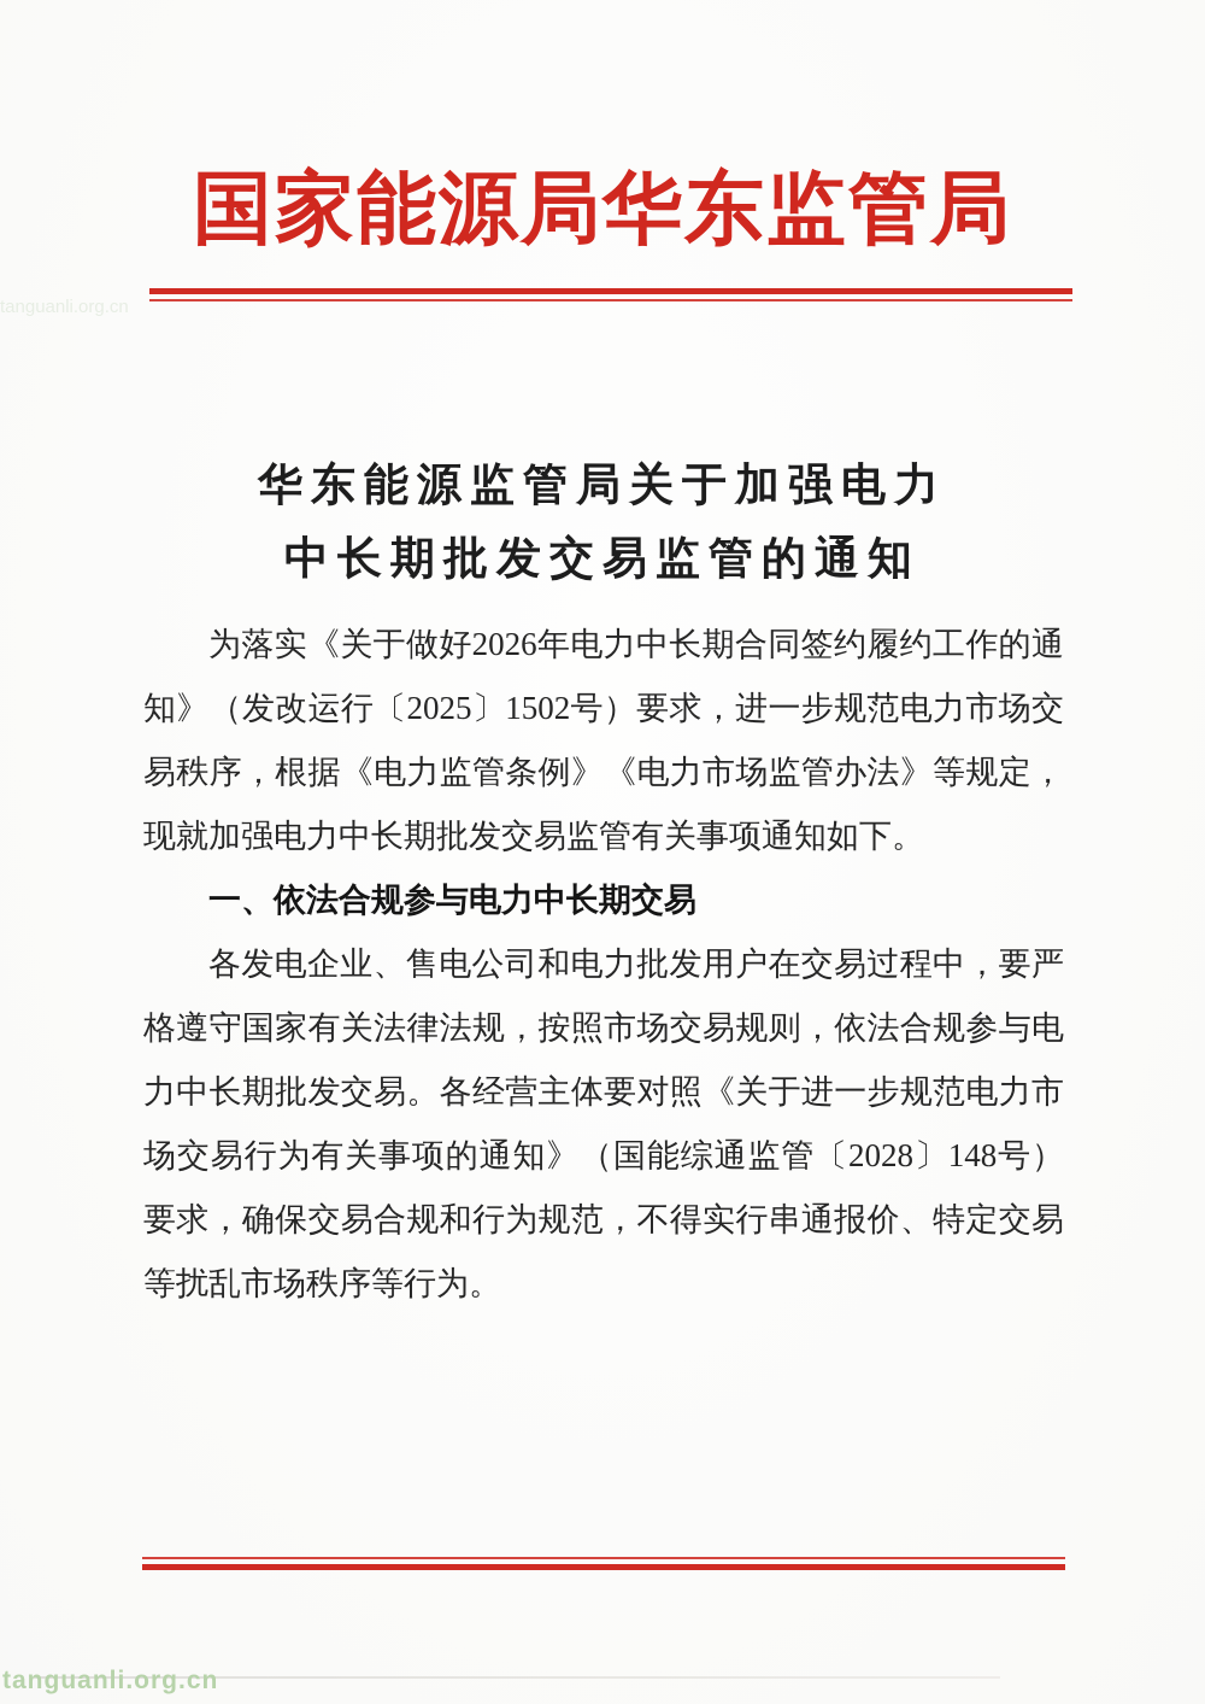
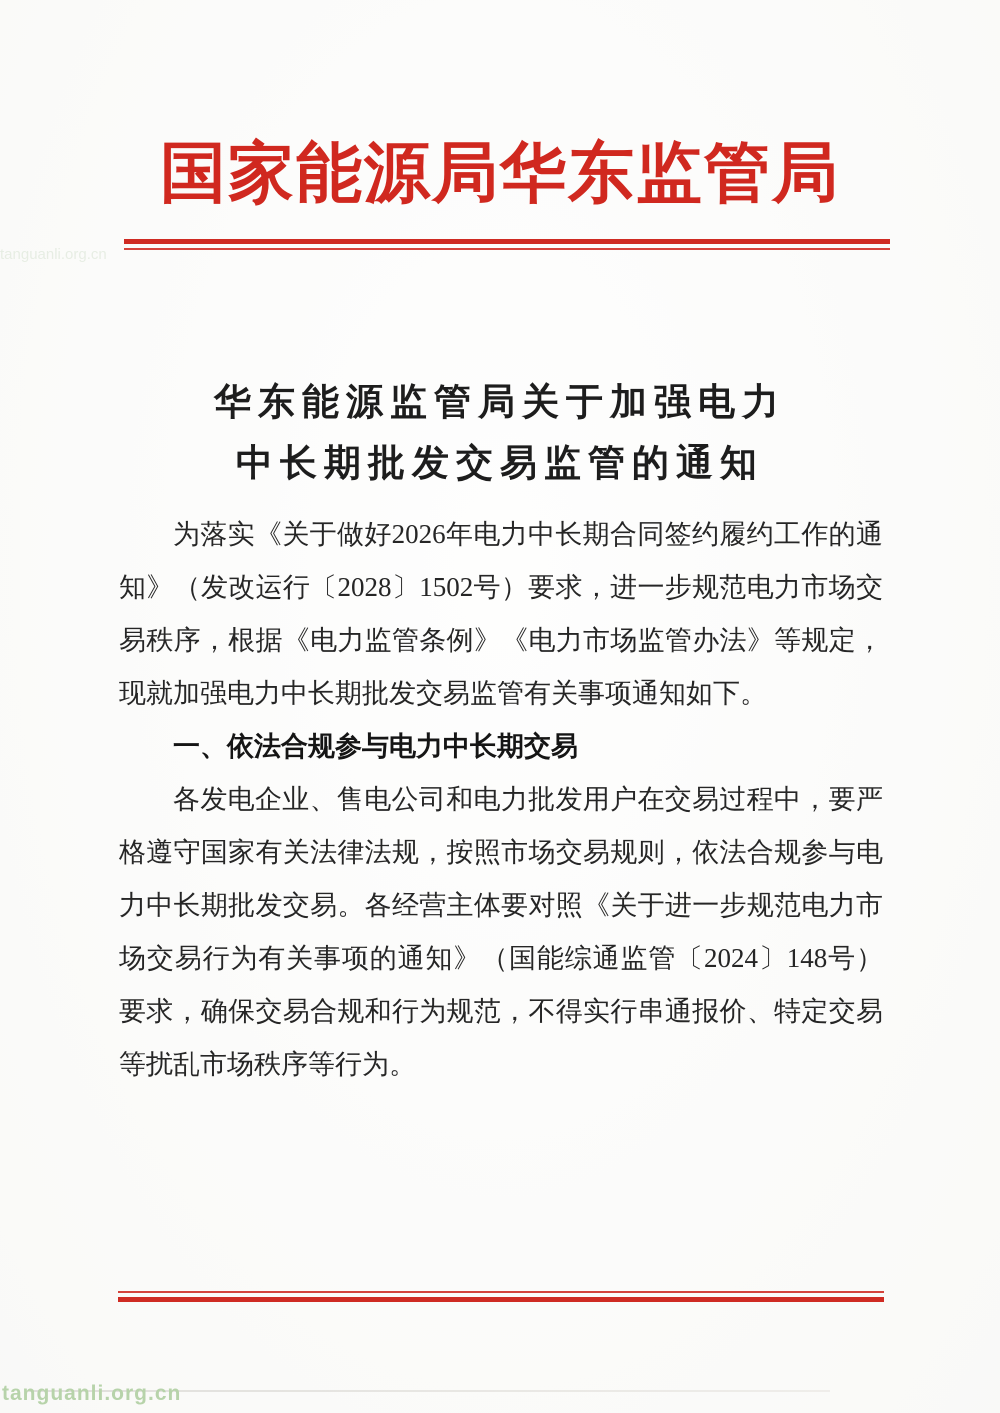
  国家能源局华东监管局
  华东能源监管局关于加强电力
  中长期批发交易监管的通知
- 为落实《关于做好2026年电力中长期合同签约履约工作的通知》（发改运行〔2025〕1502号）要求，进一步规范电力市场交易秩序，根据《电力监管条例》《电力市场监管办法》等规定，现就加强电力中长期批发交易监管有关事项通知如下。
+ 为落实《关于做好2026年电力中长期合同签约履约工作的通知》（发改运行〔2028〕1502号）要求，进一步规范电力市场交易秩序，根据《电力监管条例》《电力市场监管办法》等规定，现就加强电力中长期批发交易监管有关事项通知如下。
  一、依法合规参与电力中长期交易
- 各发电企业、售电公司和电力批发用户在交易过程中，要严格遵守国家有关法律法规，按照市场交易规则，依法合规参与电力中长期批发交易。各经营主体要对照《关于进一步规范电力市场交易行为有关事项的通知》（国能综通监管〔2028〕148号）要求，确保交易合规和行为规范，不得实行串通报价、特定交易等扰乱市场秩序等行为。
+ 各发电企业、售电公司和电力批发用户在交易过程中，要严格遵守国家有关法律法规，按照市场交易规则，依法合规参与电力中长期批发交易。各经营主体要对照《关于进一步规范电力市场交易行为有关事项的通知》（国能综通监管〔2024〕148号）要求，确保交易合规和行为规范，不得实行串通报价、特定交易等扰乱市场秩序等行为。
  tanguanli.org.cn
